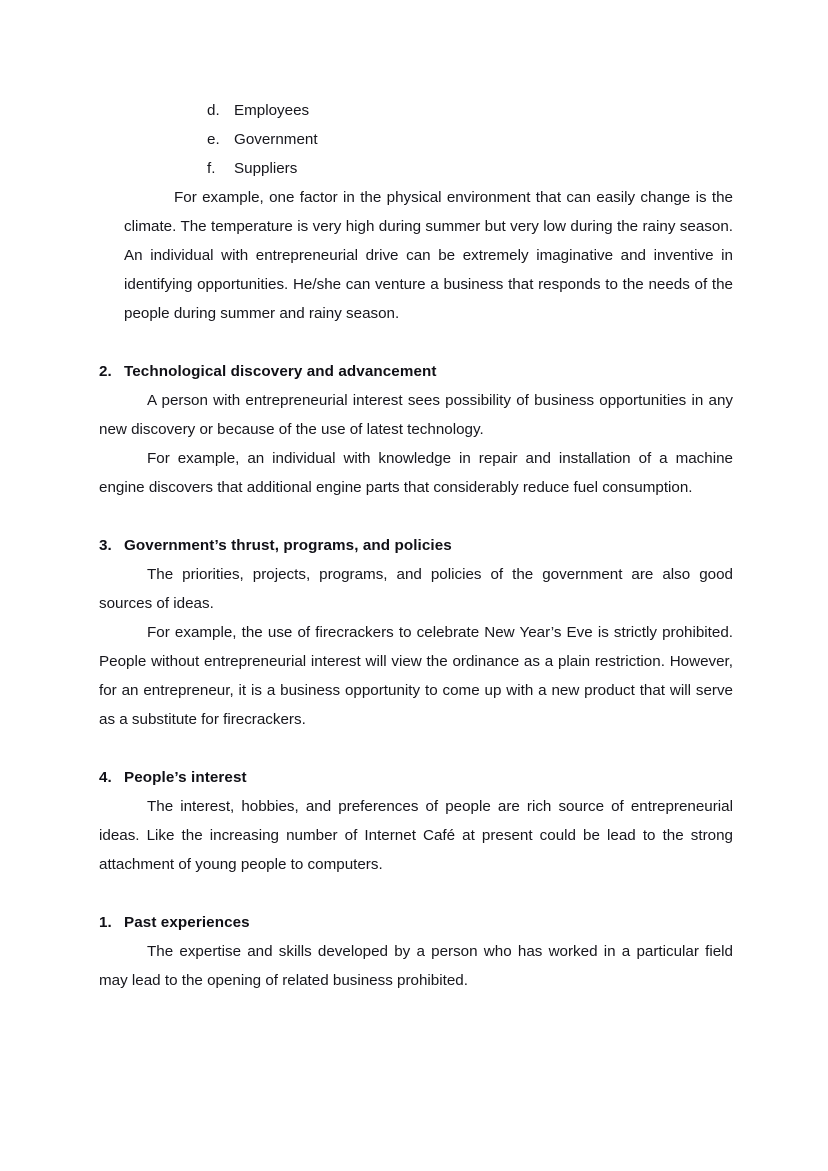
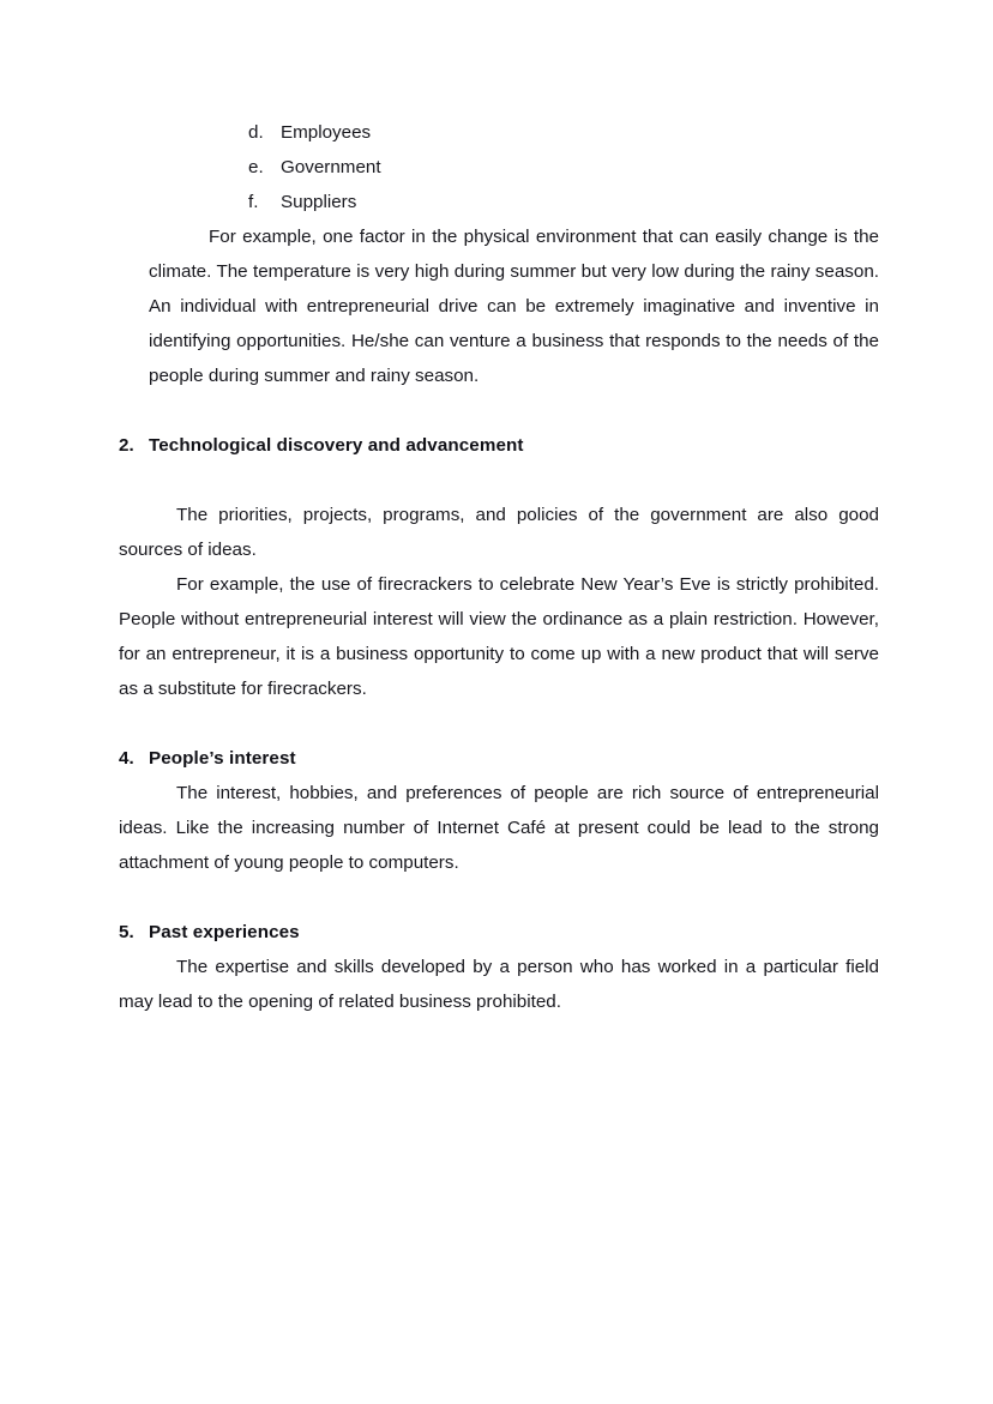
  d.
  Employees
  e.
  Government
  f.
  Suppliers
  For example, one factor in the physical environment that can easily change is the climate. The temperature is very high during summer but very low during the rainy season. An individual with entrepreneurial drive can be extremely imaginative and inventive in identifying opportunities. He/she can venture a business that responds to the needs of the people during summer and rainy season.
  2.
  Technological discovery and advancement
- A person with entrepreneurial interest sees possibility of business opportunities in any new discovery or because of the use of latest technology.
- For example, an individual with knowledge in repair and installation of a machine engine discovers that additional engine parts that considerably reduce fuel consumption.
- 3.
- Government’s thrust, programs, and policies
  The priorities, projects, programs, and policies of the government are also good sources of ideas.
  For example, the use of firecrackers to celebrate New Year’s Eve is strictly prohibited. People without entrepreneurial interest will view the ordinance as a plain restriction. However, for an entrepreneur, it is a business opportunity to come up with a new product that will serve as a substitute for firecrackers.
  4.
  People’s interest
  The interest, hobbies, and preferences of people are rich source of entrepreneurial ideas. Like the increasing number of Internet Café at present could be lead to the strong attachment of young people to computers.
- 1.
+ 5.
  Past experiences
  The expertise and skills developed by a person who has worked in a particular field may lead to the opening of related business prohibited.
